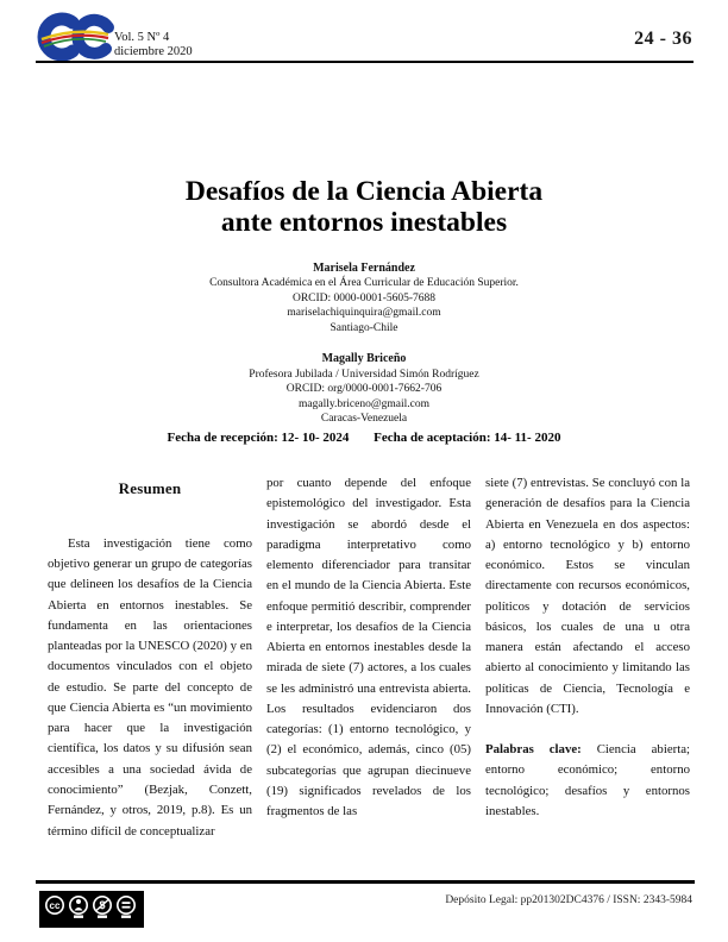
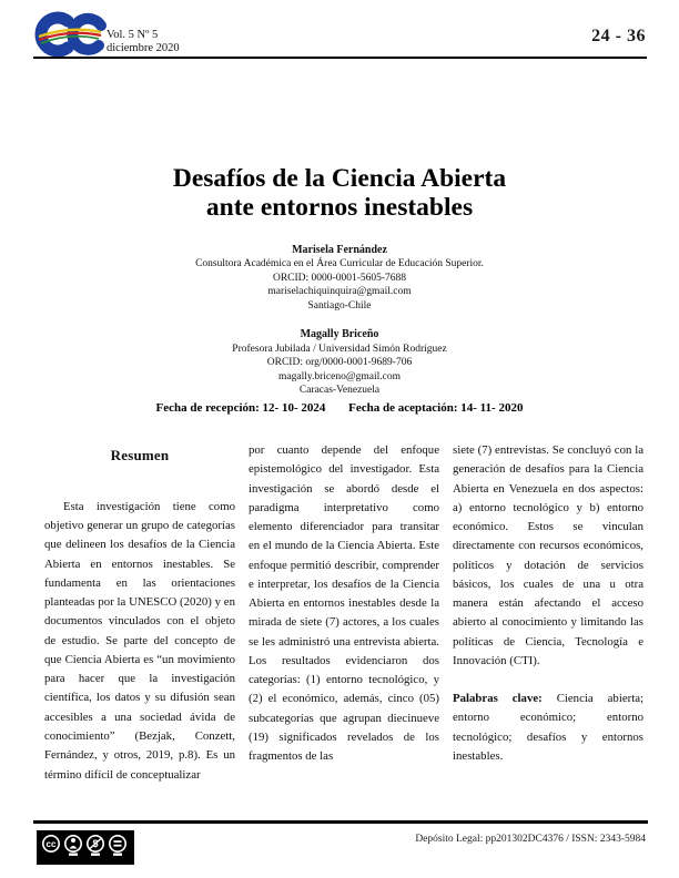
- Vol. 5 Nº 4
+ Vol. 5 Nº 5
  diciembre 2020
  24 - 36
  Desafíos de la Ciencia Abierta
  ante entornos inestables
  Marisela Fernández
  Consultora Académica en el Área Curricular de Educación Superior.
  ORCID: 0000-0001-5605-7688
  mariselachiquinquira@gmail.com
  Santiago-Chile
  Magally Briceño
  Profesora Jubilada / Universidad Simón Rodríguez
- ORCID: org/0000-0001-7662-706
+ ORCID: org/0000-0001-9689-706
  magally.briceno@gmail.com
  Caracas-Venezuela
  Fecha de recepción: 12- 10- 2024 Fecha de aceptación: 14- 11- 2020
  Resumen
  Esta investigación tiene como objetivo generar un grupo de categorías que delineen los desafíos de la Ciencia Abierta en entornos inestables. Se fundamenta en las orientaciones planteadas por la UNESCO (2020) y en documentos vinculados con el objeto de estudio. Se parte del concepto de que Ciencia Abierta es “un movimiento para hacer que la investigación científica, los datos y su difusión sean accesibles a una sociedad ávida de conocimiento” (Bezjak, Conzett, Fernández, y otros, 2019, p.8). Es un término difícil de conceptualizar
  por cuanto depende del enfoque epistemológico del investigador. Esta investigación se abordó desde el paradigma interpretativo como elemento diferenciador para transitar en el mundo de la Ciencia Abierta. Este enfoque permitió describir, comprender e interpretar, los desafíos de la Ciencia Abierta en entornos inestables desde la mirada de siete (7) actores, a los cuales se les administró una entrevista abierta. Los resultados evidenciaron dos categorías: (1) entorno tecnológico, y (2) el económico, además, cinco (05) subcategorías que agrupan diecinueve (19) significados revelados de los fragmentos de las
  siete (7) entrevistas. Se concluyó con la generación de desafíos para la Ciencia Abierta en Venezuela en dos aspectos: a) entorno tecnológico y b) entorno económico. Estos se vinculan directamente con recursos económicos, políticos y dotación de servicios básicos, los cuales de una u otra manera están afectando el acceso abierto al conocimiento y limitando las políticas de Ciencia, Tecnología e Innovación (CTI).
  Palabras clave: Ciencia abierta; entorno económico; entorno tecnológico; desafíos y entornos inestables.
  cc
  Depósito Legal: pp201302DC4376 / ISSN: 2343-5984
